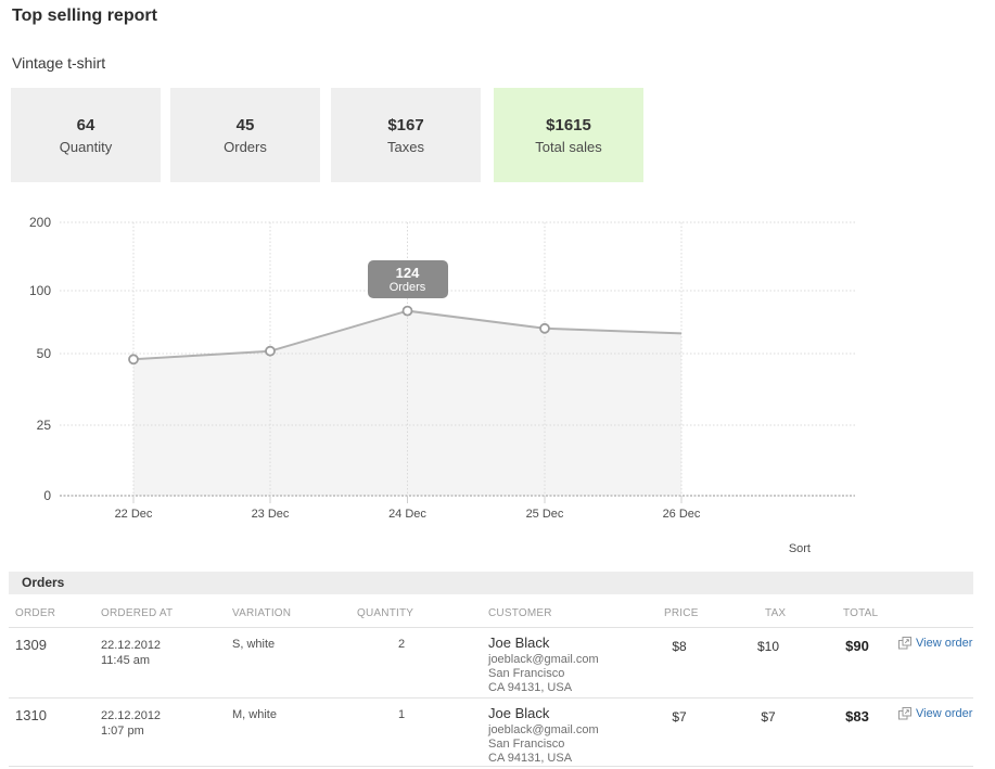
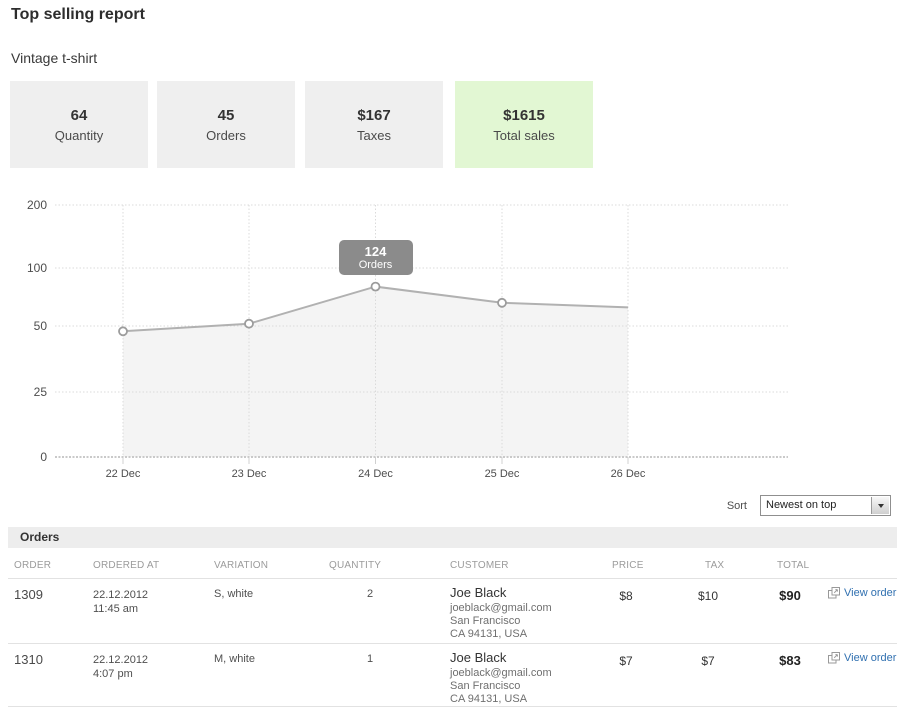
  Top selling report
  Vintage t-shirt
  64
  Quantity
  45
  Orders
  $167
  Taxes
  $1615
  Total sales
  0
  25
  50
  100
  200
  22 Dec
  23 Dec
  24 Dec
  25 Dec
  26 Dec
  124
  Orders
  Sort
+ Newest on top
  Orders
  ORDER
  ORDERED AT
  VARIATION
  QUANTITY
  CUSTOMER
  PRICE
  TAX
  TOTAL
  1309
  22.12.2012
  11:45 am
  S, white
  2
  Joe Black
  joeblack@gmail.com
  San Francisco
  CA 94131, USA
  $8
  $10
  $90
  View order
  1310
  22.12.2012
- 1:07 pm
+ 4:07 pm
  M, white
  1
  Joe Black
  joeblack@gmail.com
  San Francisco
  CA 94131, USA
  $7
  $7
  $83
  View order
